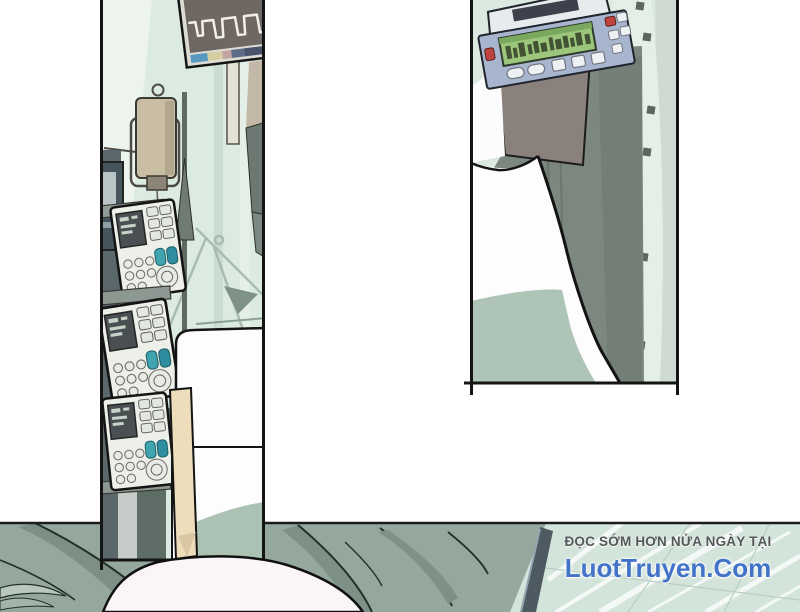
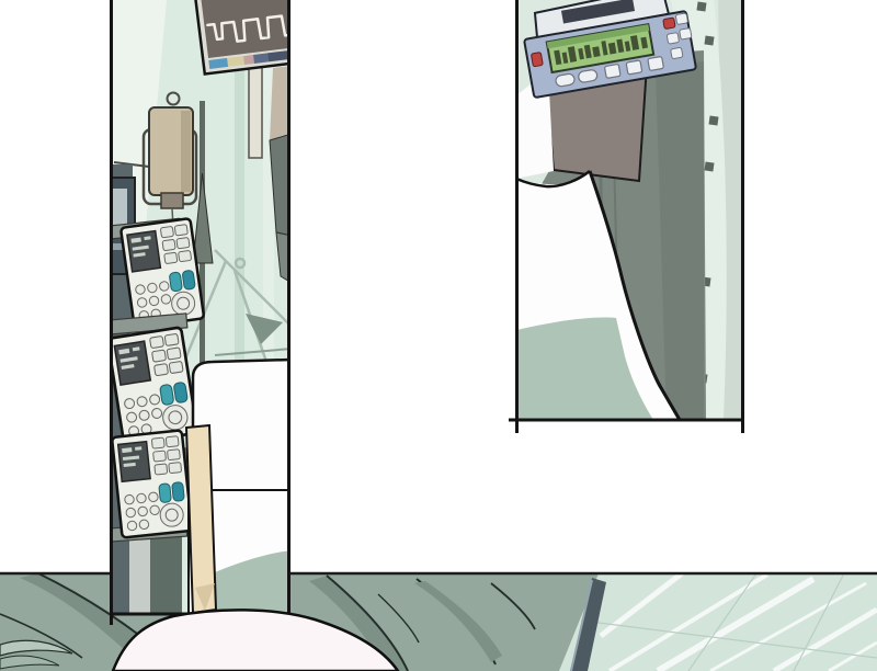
- ĐỌC SỚM HƠN NỬA NGÀY TẠI
- LuotTruyen.Com
